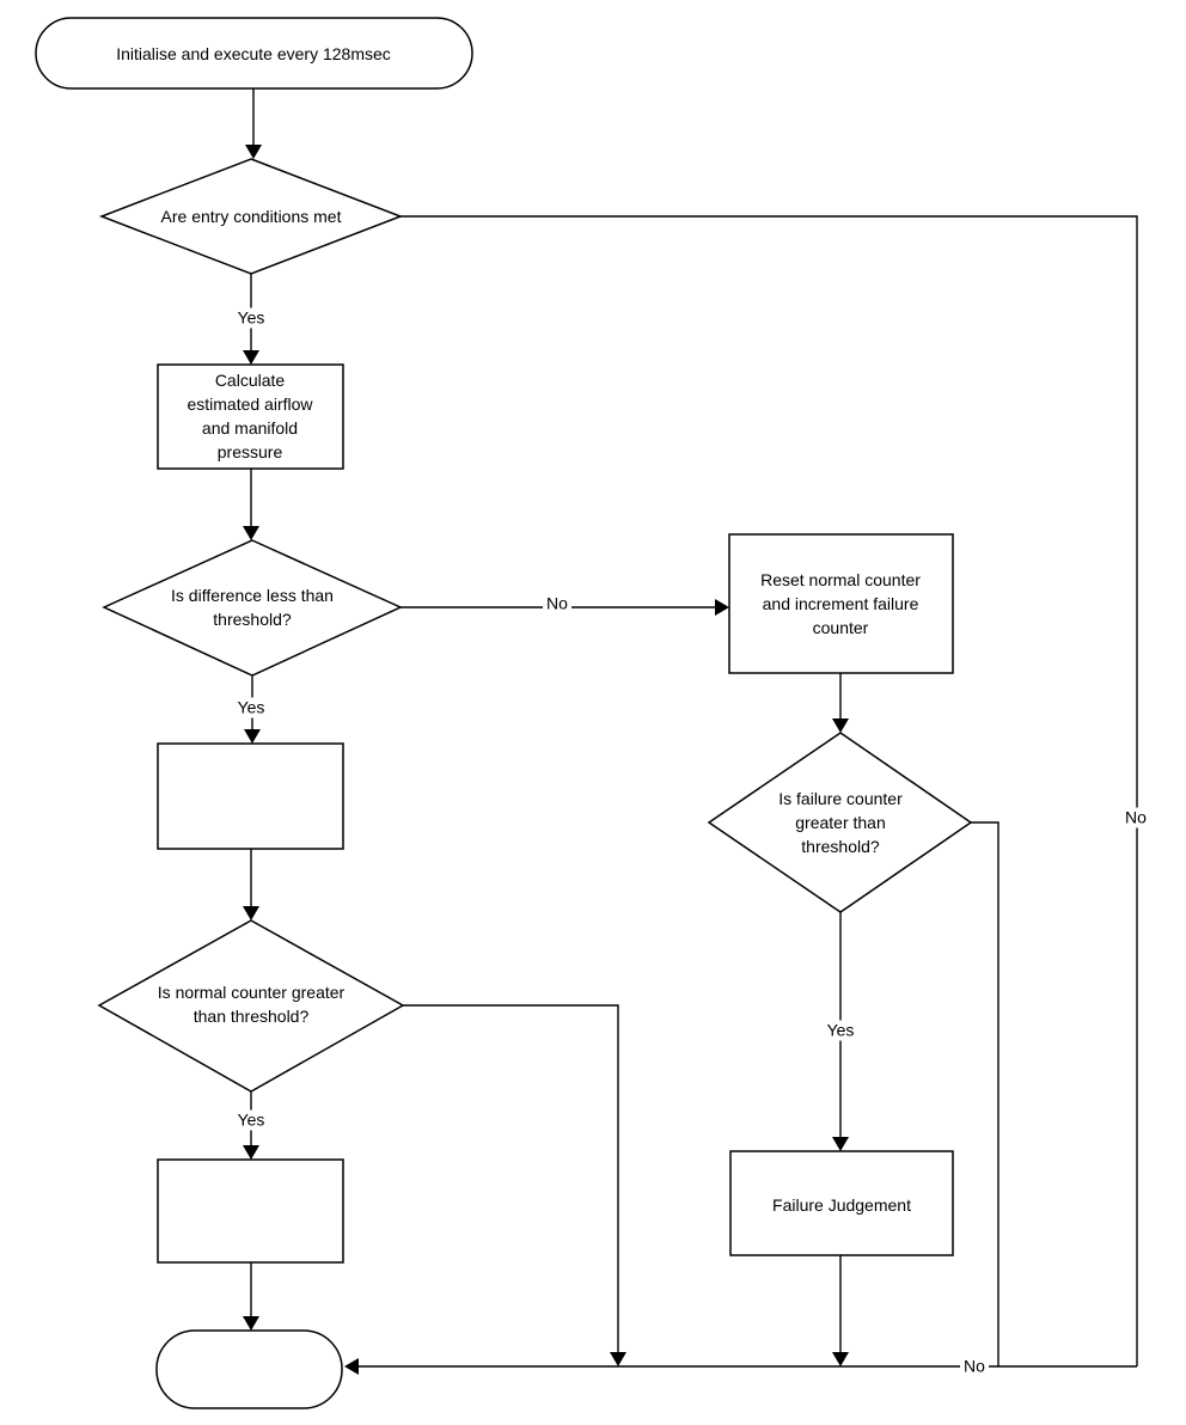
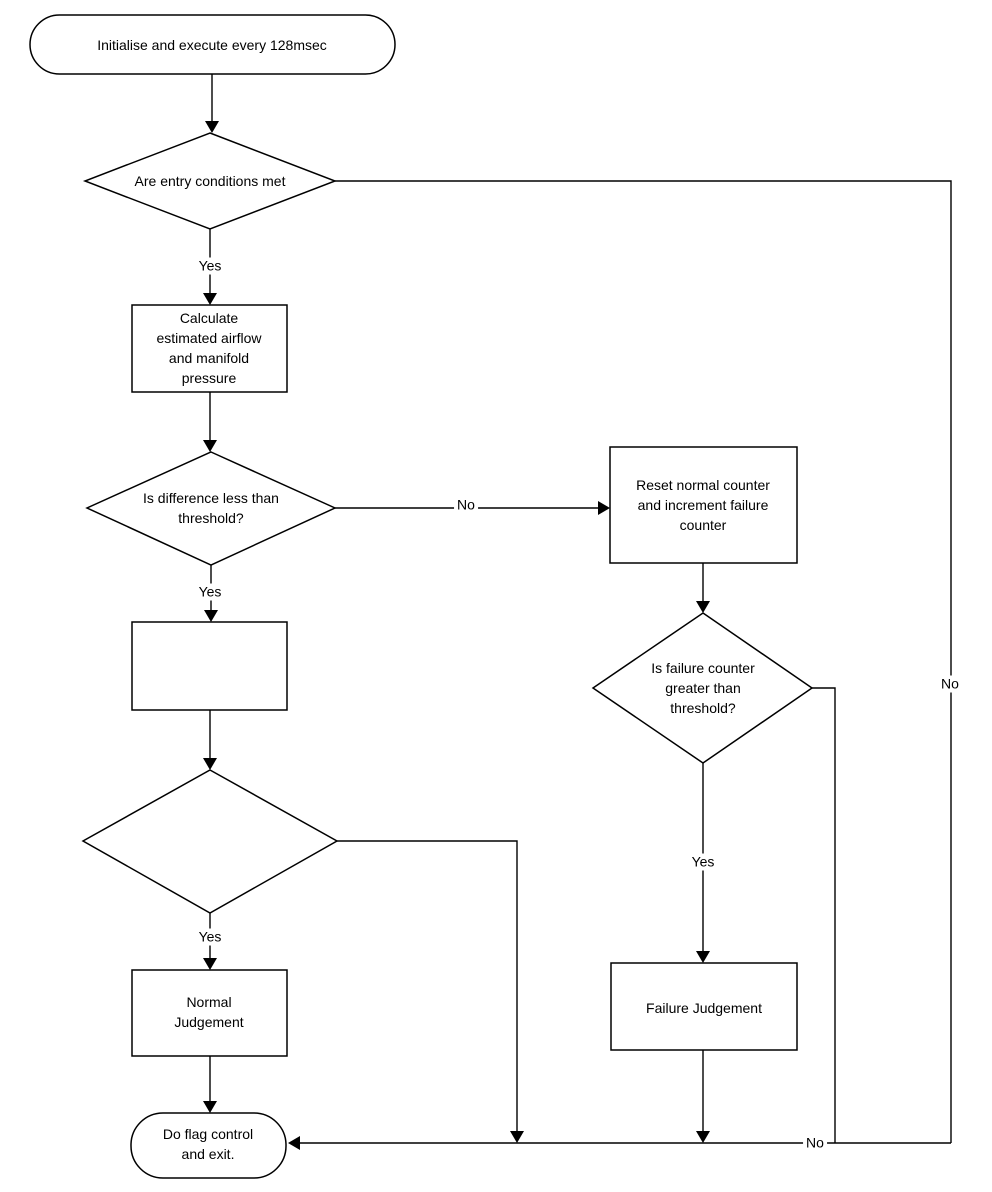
  Initialise and execute every 128msec
  Are entry conditions met
  Calculate
  estimated airflow
  and manifold
  pressure
  Is difference less than
  threshold?
  Reset normal counter
  and increment failure
  counter
- Is normal counter greater
- than threshold?
  Is failure counter
  greater than
  threshold?
+ Normal
+ Judgement
  Failure Judgement
+ Do flag control
+ and exit.
  Yes
  No
  Yes
  No
  Yes
  Yes
  No
